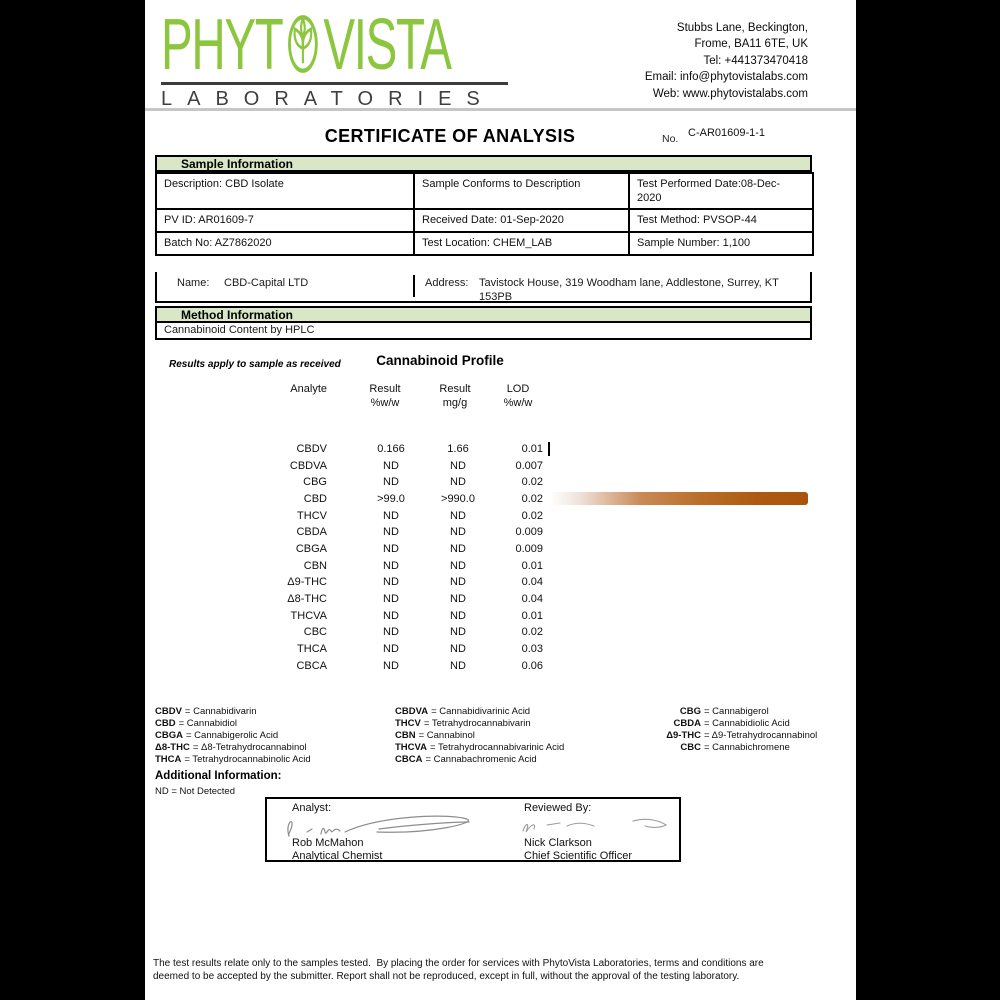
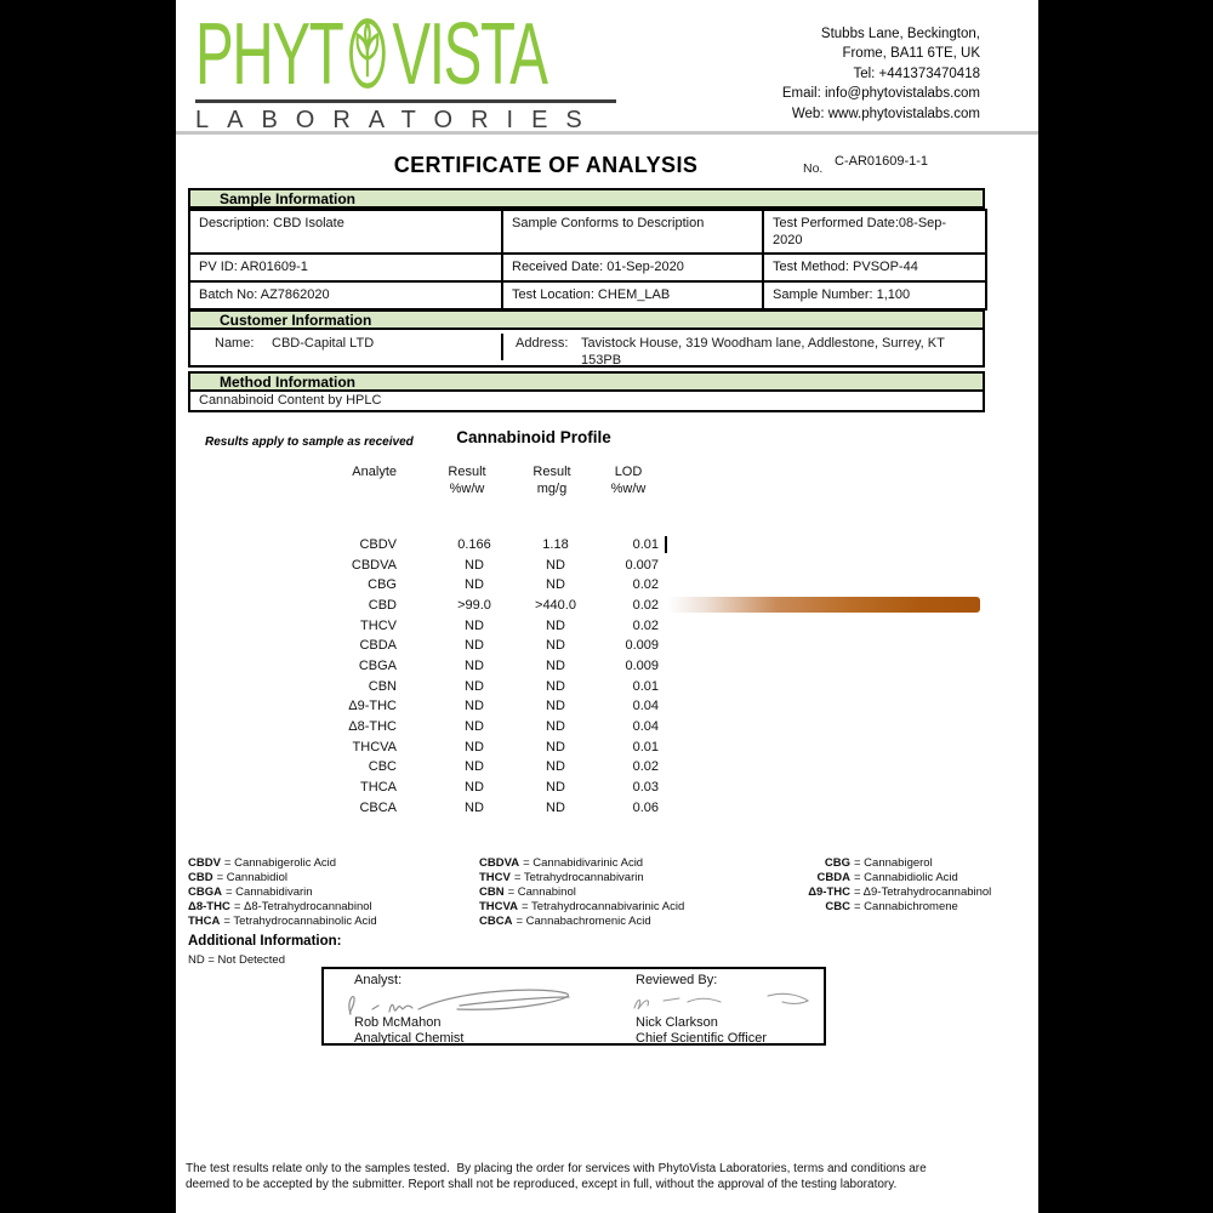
  PHYT
  VISTA
  LABORATORIES
  Stubbs Lane, Beckington,
  Frome, BA11 6TE, UK
  Tel: +441373470418
  Email: info@phytovistalabs.com
  Web: www.phytovistalabs.com
  CERTIFICATE OF ANALYSIS
  No.
  C-AR01609-1-1
  Sample Information
- Description: CBD Isolate	Sample Conforms to Description	Test Performed Date:08-Dec-2020
+ Description: CBD Isolate	Sample Conforms to Description	Test Performed Date:08-Sep-2020
- PV ID: AR01609-7	Received Date: 01-Sep-2020	Test Method: PVSOP-44
+ PV ID: AR01609-1	Received Date: 01-Sep-2020	Test Method: PVSOP-44
  Batch No: AZ7862020	Test Location: CHEM_LAB	Sample Number: 1,100
+ Customer Information
  Name:
  CBD-Capital LTD
  Address:
  Tavistock House, 319 Woodham lane, Addlestone, Surrey, KT 153PB
  Method Information
  Cannabinoid Content by HPLC
  Results apply to sample as received
  Cannabinoid Profile
  Analyte
  Result
  %w/w
  Result
  mg/g
  LOD
  %w/w
  CBDV
  0.166
- 1.66
+ 1.18
  0.01
  CBDVA
  ND
  ND
  0.007
  CBG
  ND
  ND
  0.02
  CBD
  >99.0
- >990.0
+ >440.0
  0.02
  THCV
  ND
  ND
  0.02
  CBDA
  ND
  ND
  0.009
  CBGA
  ND
  ND
  0.009
  CBN
  ND
  ND
  0.01
  Δ9-THC
  ND
  ND
  0.04
  Δ8-THC
  ND
  ND
  0.04
  THCVA
  ND
  ND
  0.01
  CBC
  ND
  ND
  0.02
  THCA
  ND
  ND
  0.03
  CBCA
  ND
  ND
  0.06
- CBDV = Cannabidivarin
+ CBDV = Cannabigerolic Acid
  CBD = Cannabidiol
- CBGA = Cannabigerolic Acid
+ CBGA = Cannabidivarin
  Δ8-THC = Δ8-Tetrahydrocannabinol
  THCA = Tetrahydrocannabinolic Acid
  CBDVA = Cannabidivarinic Acid
  THCV = Tetrahydrocannabivarin
  CBN = Cannabinol
  THCVA = Tetrahydrocannabivarinic Acid
  CBCA = Cannabachromenic Acid
  CBG
  = Cannabigerol
  CBDA
  = Cannabidiolic Acid
  Δ9-THC
  = Δ9-Tetrahydrocannabinol
  CBC
  = Cannabichromene
  Additional Information:
  ND = Not Detected
  Analyst:
  Reviewed By:
  Rob McMahon
  Analytical Chemist
  Nick Clarkson
  Chief Scientific Officer
  The test results relate only to the samples tested. By placing the order for services with PhytoVista Laboratories, terms and conditions are
  deemed to be accepted by the submitter. Report shall not be reproduced, except in full, without the approval of the testing laboratory.
